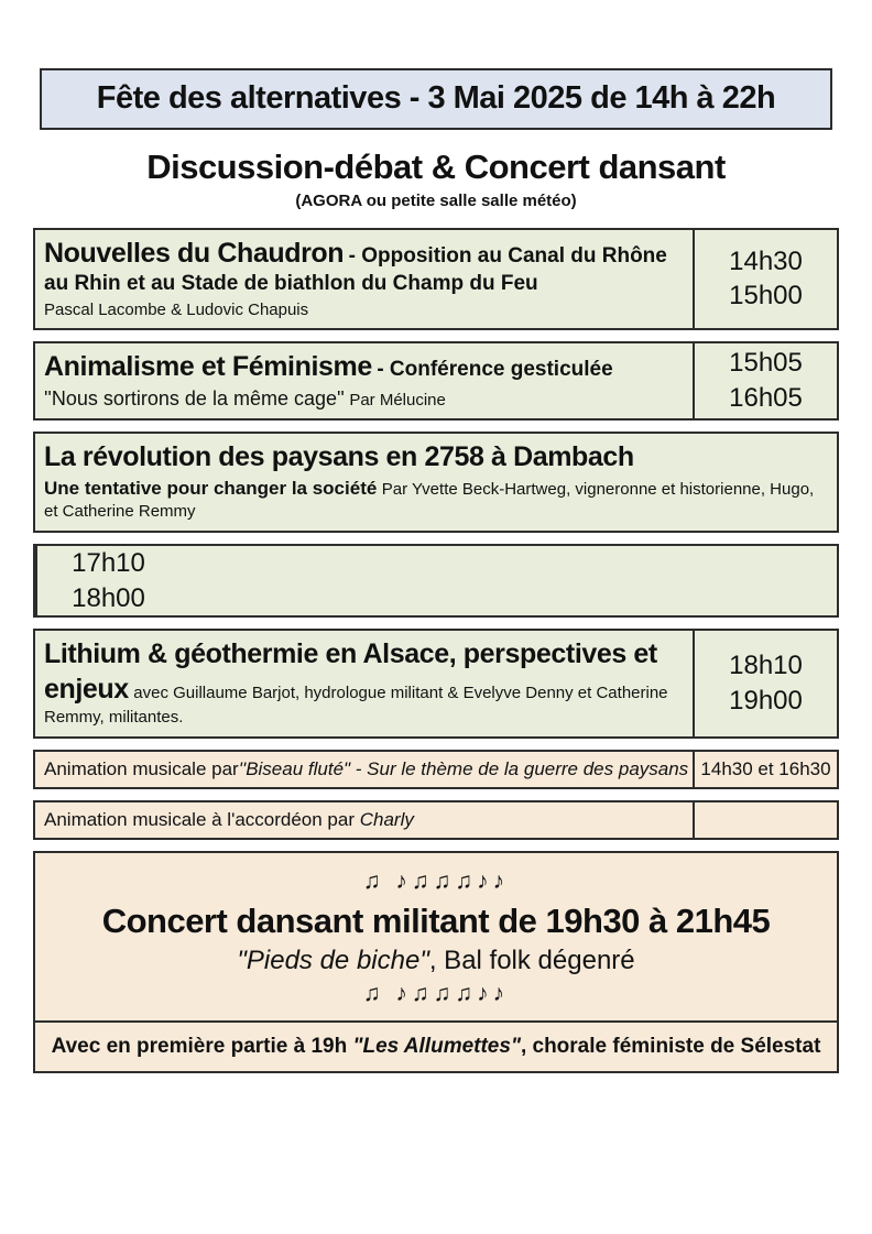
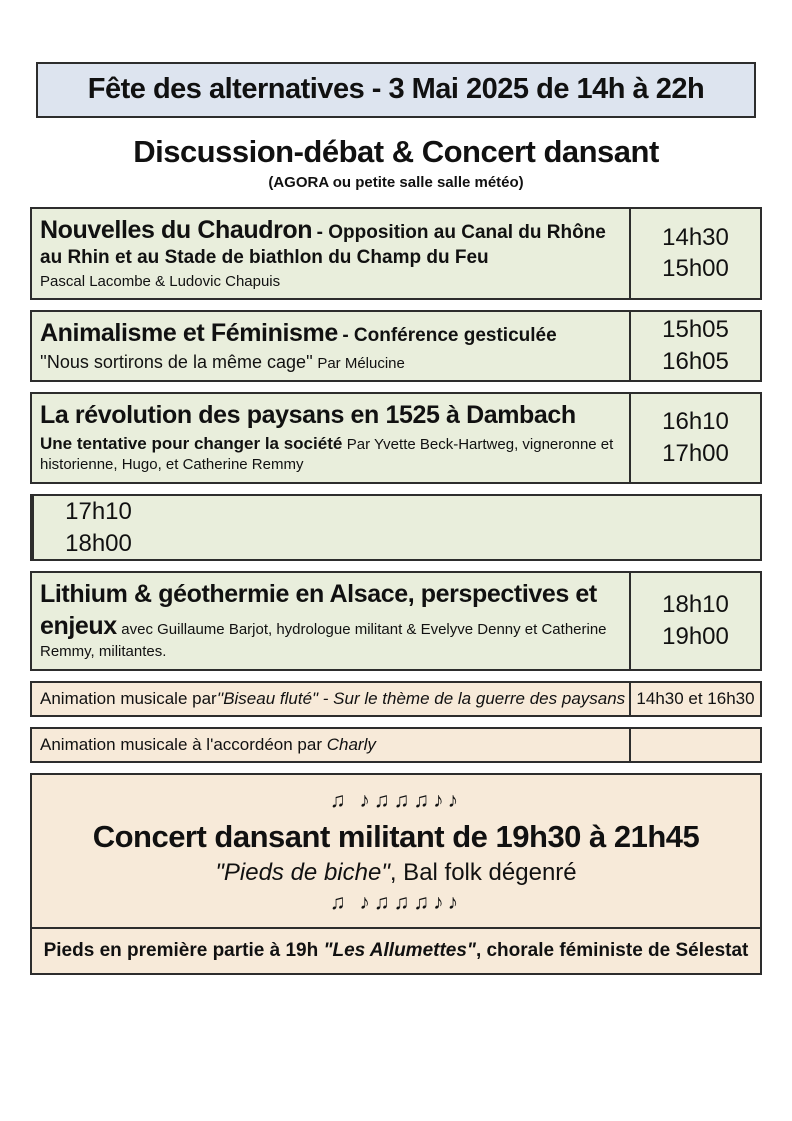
  Fête des alternatives - 3 Mai 2025 de 14h à 22h
  Discussion-débat & Concert dansant
  (AGORA ou petite salle salle météo)
  Nouvelles du Chaudron - Opposition au Canal du Rhône au Rhin et au Stade de biathlon du Champ du Feu
  Pascal Lacombe & Ludovic Chapuis
  14h30
  15h00
  Animalisme et Féminisme - Conférence gesticulée
  ''Nous sortirons de la même cage'' Par Mélucine
  15h05
  16h05
- La révolution des paysans en 2758 à Dambach
+ La révolution des paysans en 1525 à Dambach
  Une tentative pour changer la société Par Yvette Beck-Hartweg, vigneronne et historienne, Hugo, et Catherine Remmy
+ 16h10
+ 17h00
  17h10
  18h00
  Lithium & géothermie en Alsace, perspectives et enjeux avec Guillaume Barjot, hydrologue militant & Evelyve Denny et Catherine Remmy, militantes.
  18h10
  19h00
  Animation musicale par''Biseau fluté" - Sur le thème de la guerre des paysans
  14h30 et 16h30
  Animation musicale à l'accordéon par Charly
  ♫ ♪♫♫♫♪♪
  Concert dansant militant de 19h30 à 21h45
  "Pieds de biche", Bal folk dégenré
  ♫ ♪♫♫♫♪♪
- Avec en première partie à 19h "Les Allumettes", chorale féministe de Sélestat
+ Pieds en première partie à 19h "Les Allumettes", chorale féministe de Sélestat
